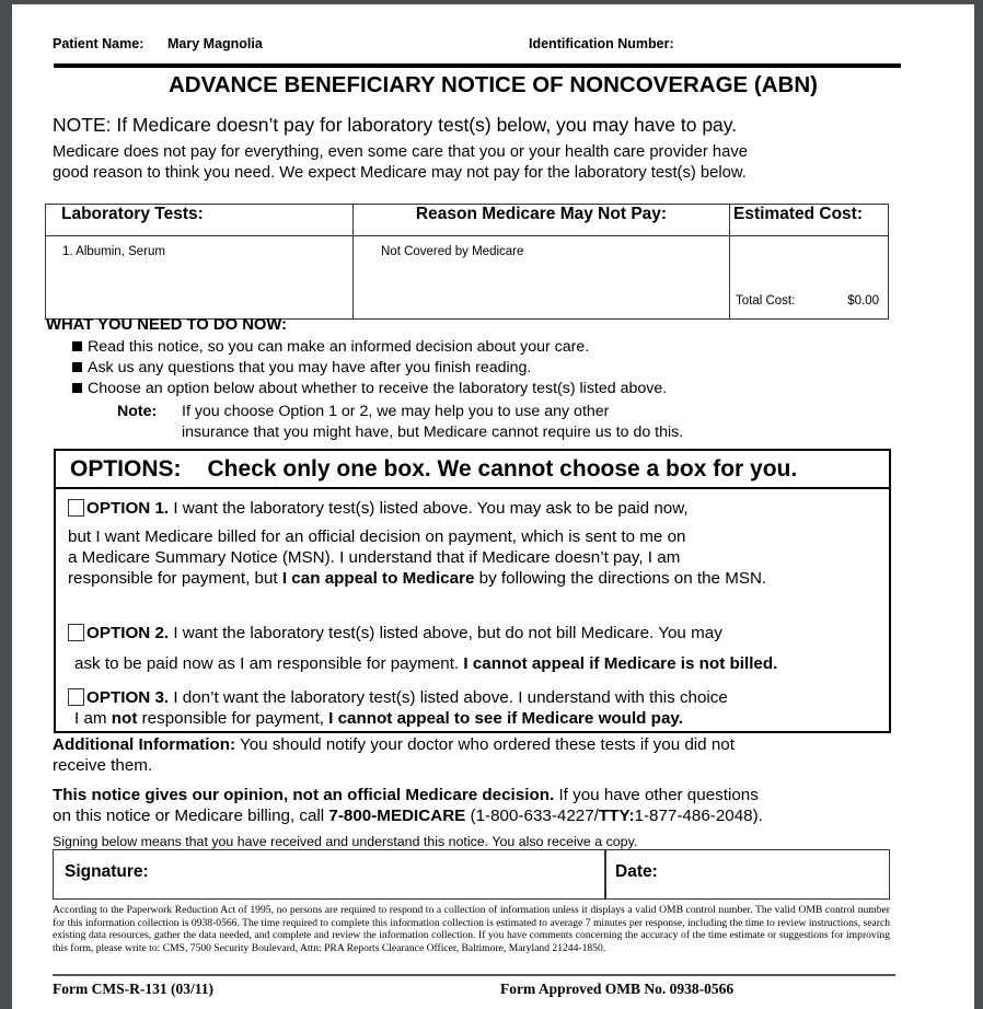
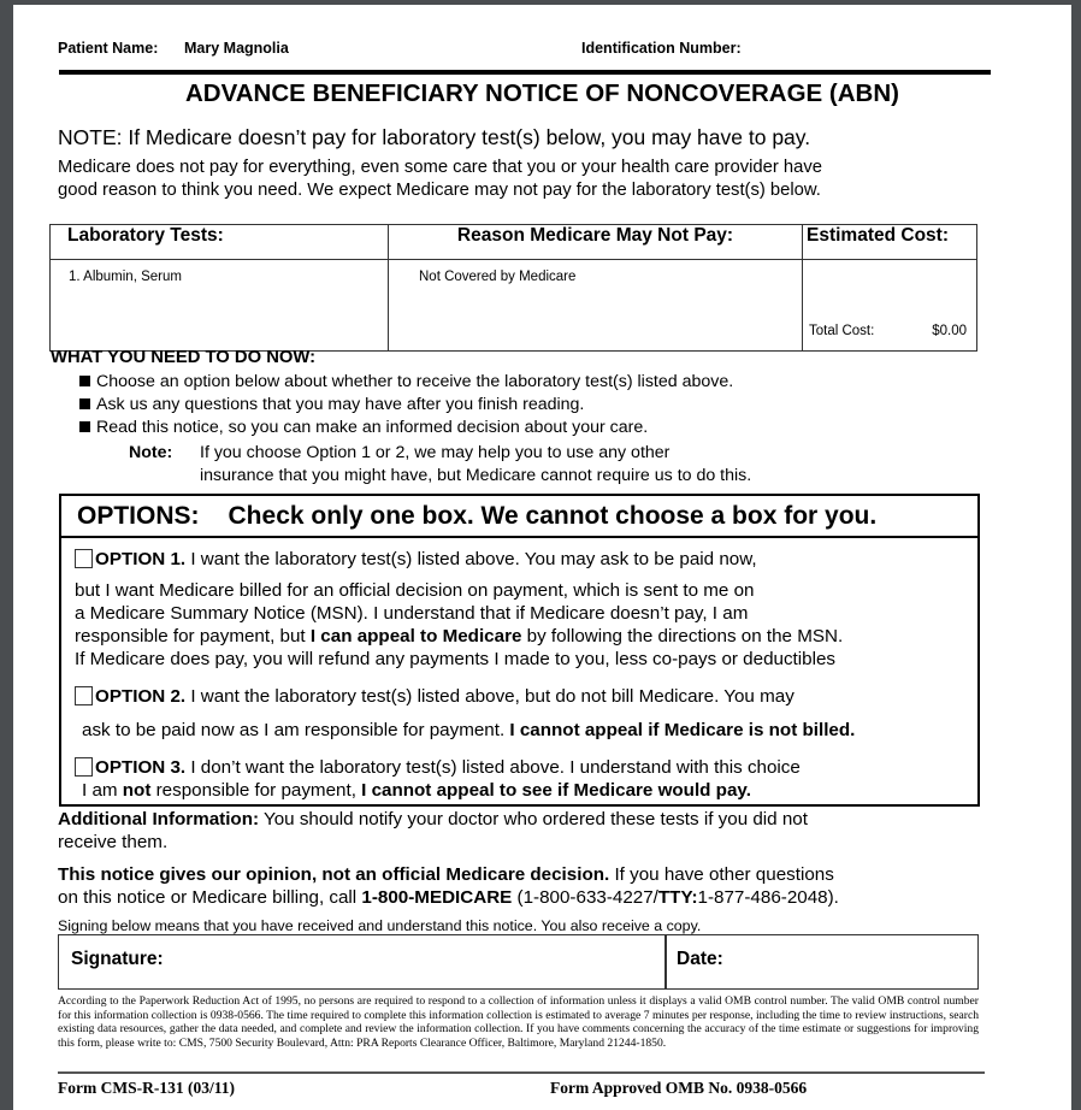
  Patient Name:
  Mary Magnolia
  Identification Number:
  ADVANCE BENEFICIARY NOTICE OF NONCOVERAGE (ABN)
  NOTE: If Medicare doesn’t pay for laboratory test(s) below, you may have to pay.
  Medicare does not pay for everything, even some care that you or your health care provider have
  good reason to think you need. We expect Medicare may not pay for the laboratory test(s) below.
  Laboratory Tests:	Reason Medicare May Not Pay:	Estimated Cost:
  1. Albumin, Serum	Not Covered by Medicare	Total Cost: $0.00
  WHAT YOU NEED TO DO NOW:
- Read this notice, so you can make an informed decision about your care.
+ Choose an option below about whether to receive the laboratory test(s) listed above.
  Ask us any questions that you may have after you finish reading.
- Choose an option below about whether to receive the laboratory test(s) listed above.
+ Read this notice, so you can make an informed decision about your care.
  Note:
  If you choose Option 1 or 2, we may help you to use any other
  insurance that you might have, but Medicare cannot require us to do this.
  OPTIONS: Check only one box. We cannot choose a box for you.
  OPTION 1. I want the laboratory test(s) listed above. You may ask to be paid now,
  but I want Medicare billed for an official decision on payment, which is sent to me on
  a Medicare Summary Notice (MSN). I understand that if Medicare doesn’t pay, I am
  responsible for payment, but I can appeal to Medicare by following the directions on the MSN.
+ If Medicare does pay, you will refund any payments I made to you, less co-pays or deductibles
  OPTION 2. I want the laboratory test(s) listed above, but do not bill Medicare. You may
  ask to be paid now as I am responsible for payment. I cannot appeal if Medicare is not billed.
  OPTION 3. I don’t want the laboratory test(s) listed above. I understand with this choice
  I am not responsible for payment, I cannot appeal to see if Medicare would pay.
  Additional Information: You should notify your doctor who ordered these tests if you did not
  receive them.
  This notice gives our opinion, not an official Medicare decision. If you have other questions
- on this notice or Medicare billing, call 7-800-MEDICARE (1-800-633-4227/TTY:1-877-486-2048).
+ on this notice or Medicare billing, call 1-800-MEDICARE (1-800-633-4227/TTY:1-877-486-2048).
  Signing below means that you have received and understand this notice. You also receive a copy.
  Signature:
  Date:
  According to the Paperwork Reduction Act of 1995, no persons are required to respond to a collection of information unless it displays a valid OMB control number. The valid OMB control number for this information collection is 0938-0566. The time required to complete this information collection is estimated to average 7 minutes per response, including the time to review instructions, search existing data resources, gather the data needed, and complete and review the information collection. If you have comments concerning the accuracy of the time estimate or suggestions for improving this form, please write to: CMS, 7500 Security Boulevard, Attn: PRA Reports Clearance Officer, Baltimore, Maryland 21244-1850.
  Form CMS-R-131 (03/11)
  Form Approved OMB No. 0938-0566
